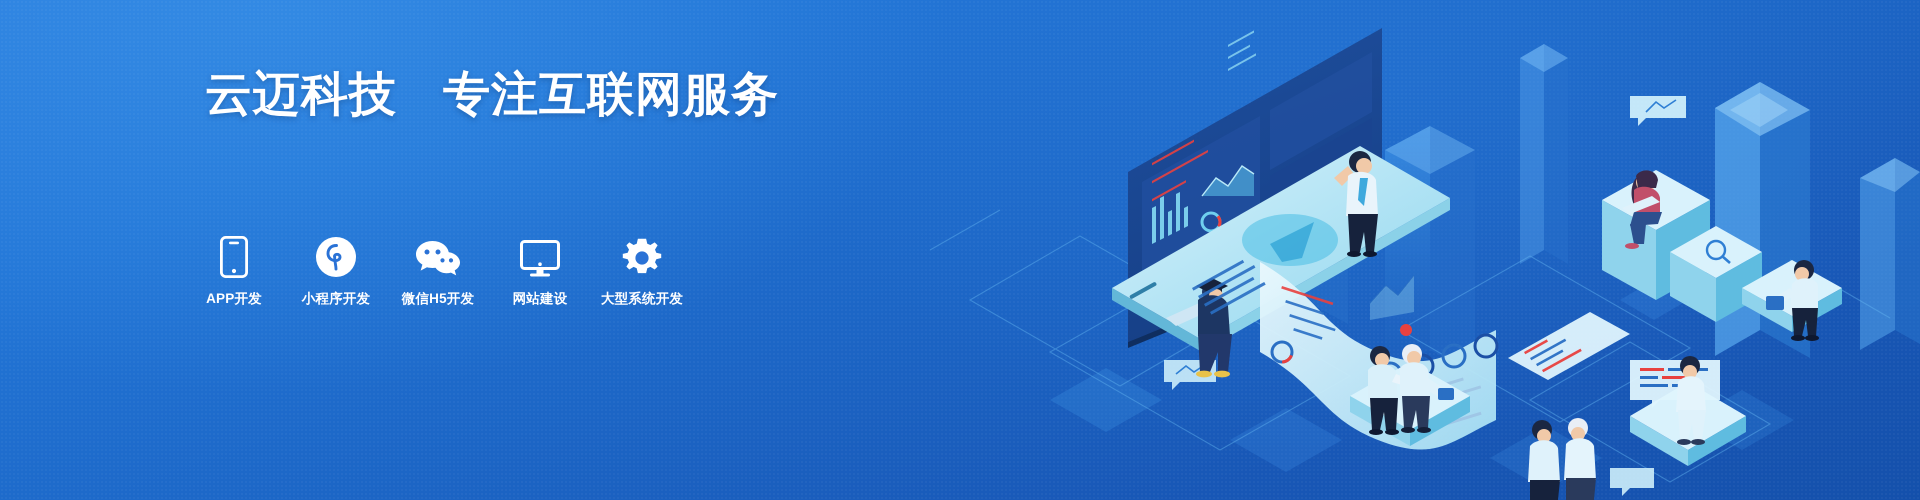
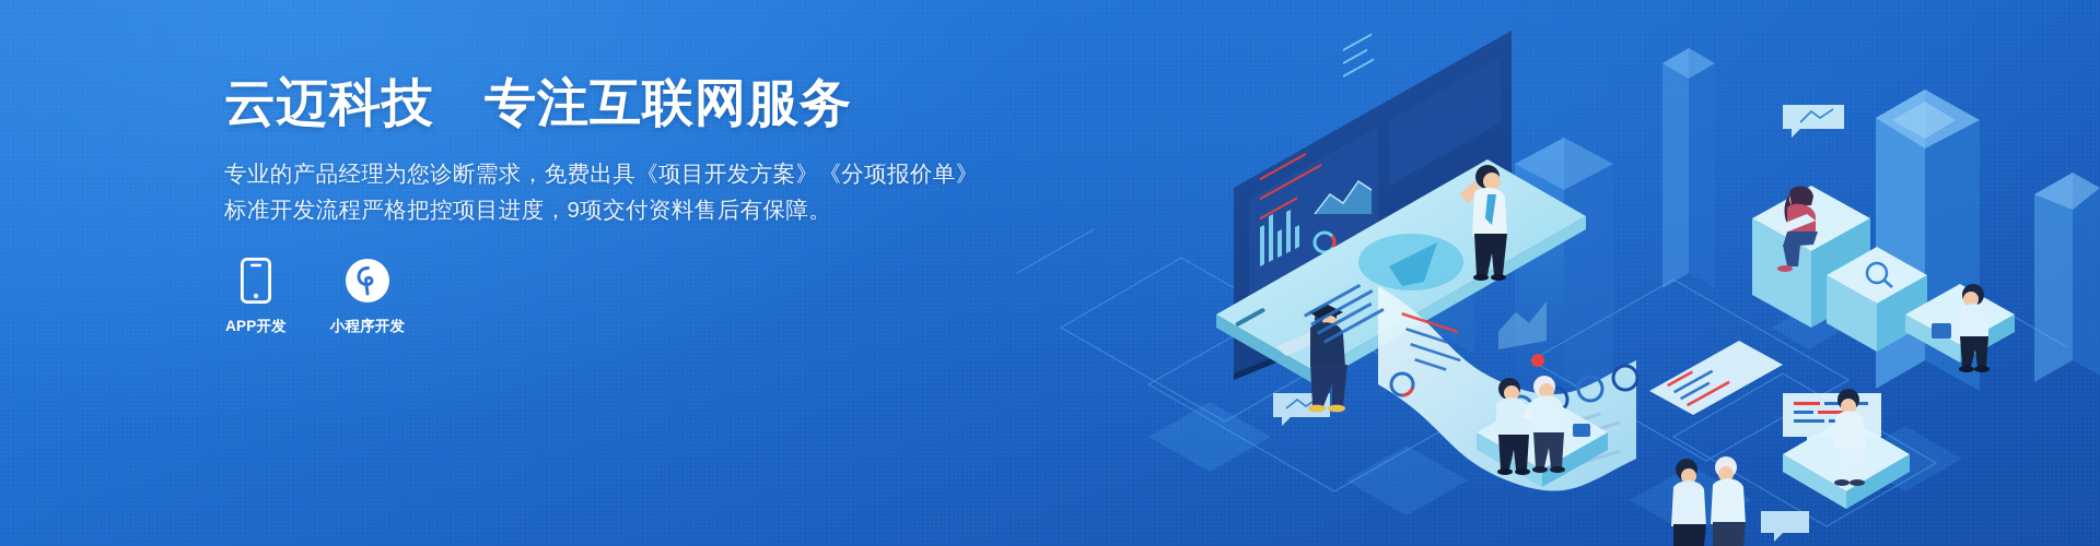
  云迈科技 专注互联网服务
+ 专业的产品经理为您诊断需求，免费出具《项目开发方案》《分项报价单》
+ 标准开发流程严格把控项目进度，9项交付资料售后有保障。
  APP开发
  小程序开发
- 微信H5开发
- 网站建设
- 大型系统开发
